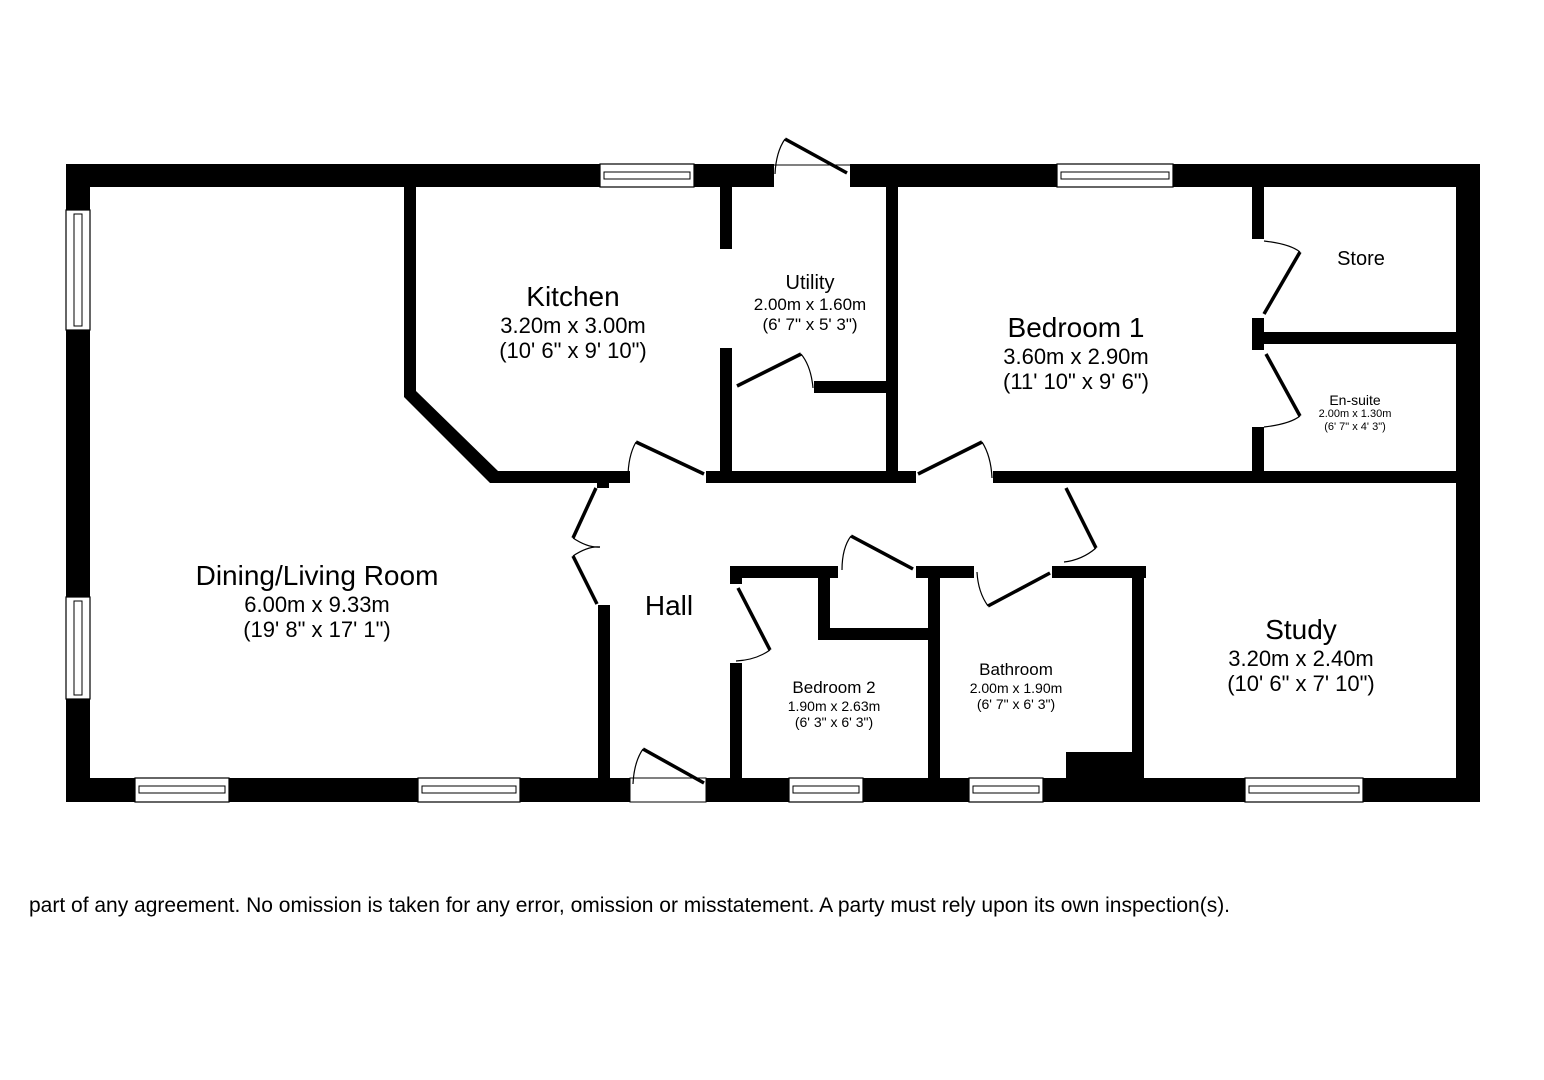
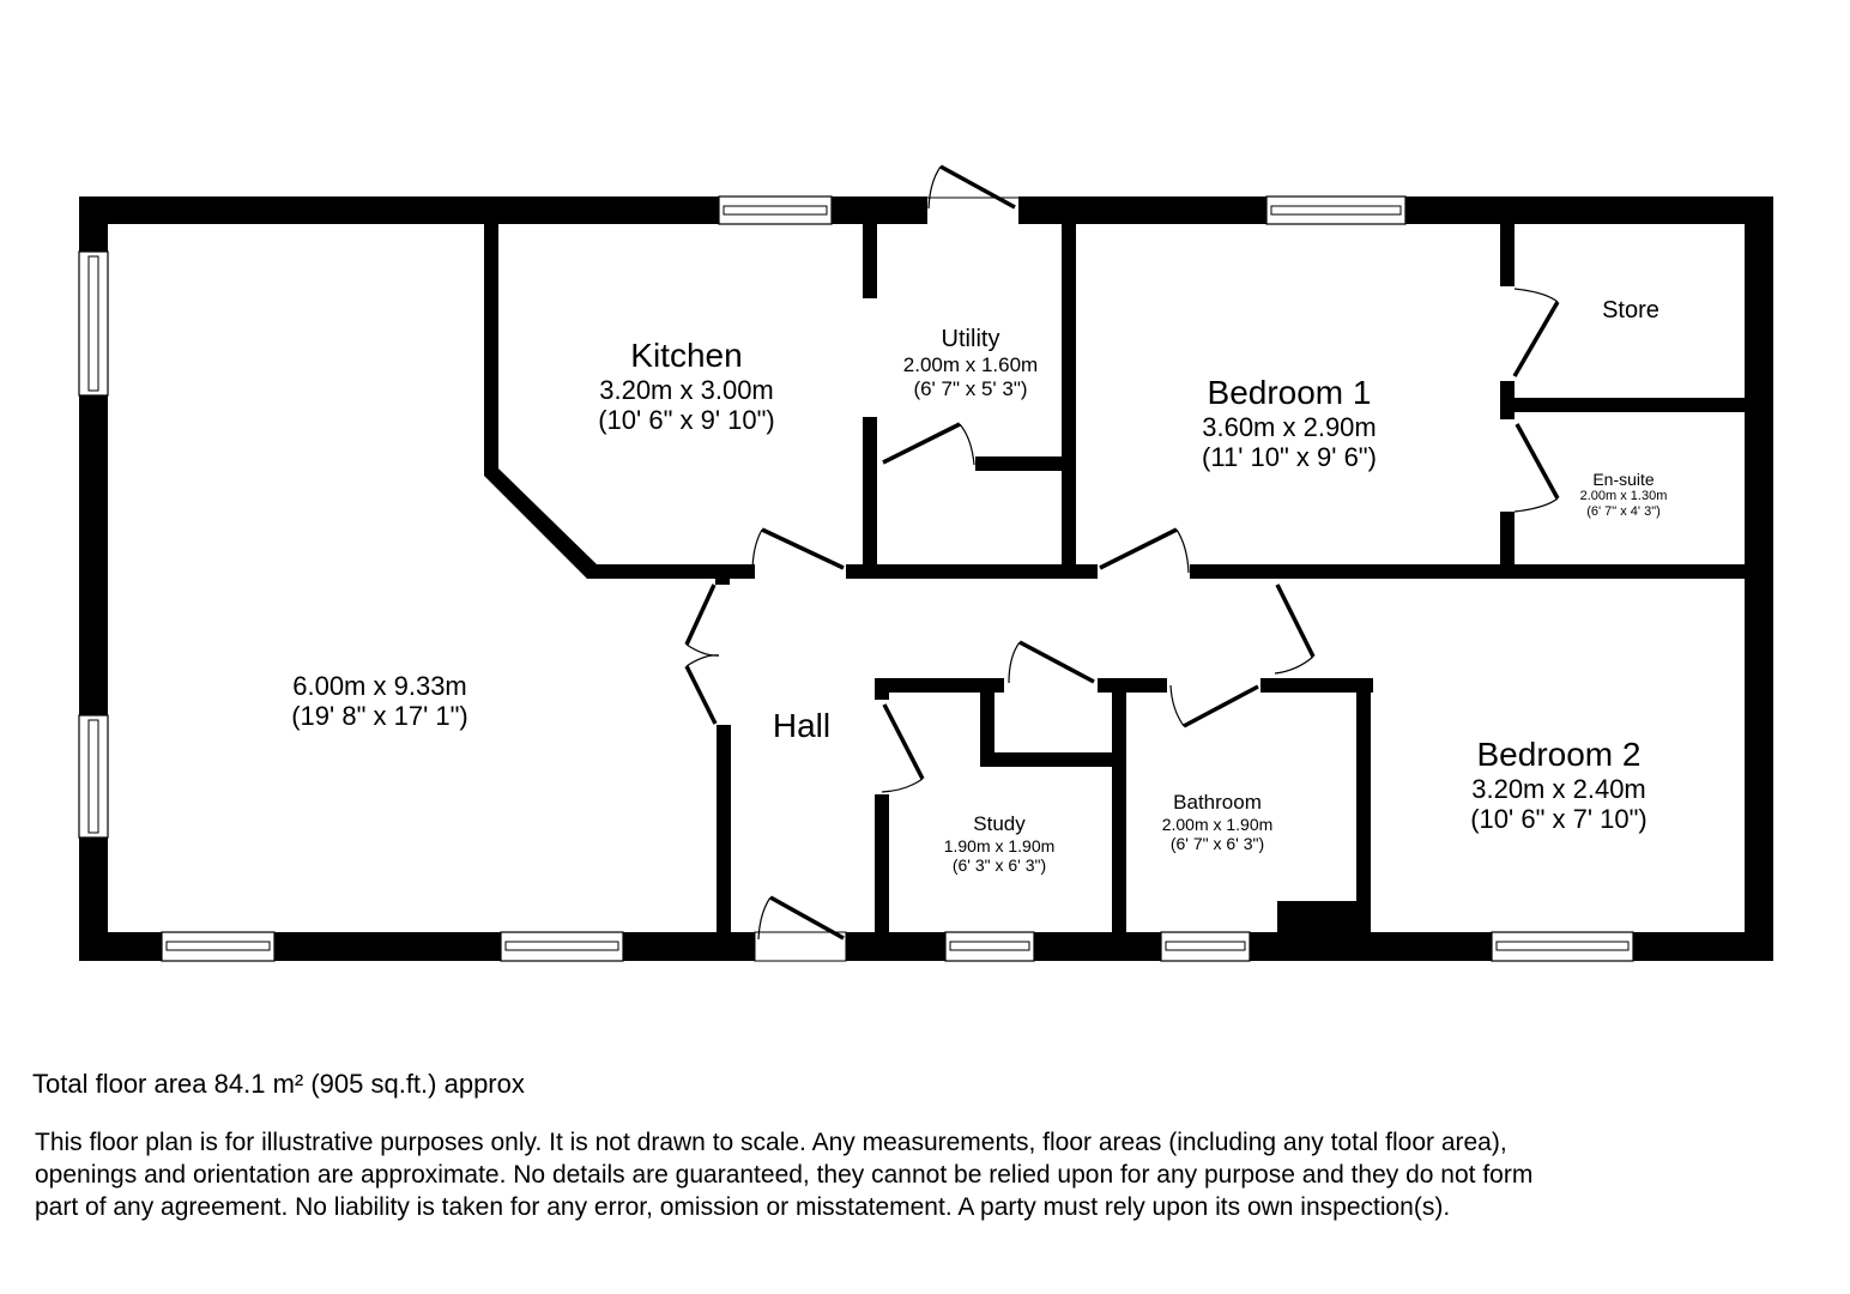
- Dining/Living Room
  6.00m x 9.33m
  (19' 8" x 17' 1")
  Kitchen
  3.20m x 3.00m
  (10' 6" x 9' 10")
  Utility
  2.00m x 1.60m
  (6' 7" x 5' 3")
  Bedroom 1
  3.60m x 2.90m
  (11' 10" x 9' 6")
  Store
  En-suite
  2.00m x 1.30m
  (6' 7" x 4' 3")
  Hall
- Bedroom 2
+ Study
- 1.90m x 2.63m
+ 1.90m x 1.90m
  (6' 3" x 6' 3")
  Bathroom
  2.00m x 1.90m
  (6' 7" x 6' 3")
- Study
+ Bedroom 2
  3.20m x 2.40m
  (10' 6" x 7' 10")
+ Total floor area 84.1 m² (905 sq.ft.) approx
+ This floor plan is for illustrative purposes only. It is not drawn to scale. Any measurements, floor areas (including any total floor area),
+ openings and orientation are approximate. No details are guaranteed, they cannot be relied upon for any purpose and they do not form
- part of any agreement. No omission is taken for any error, omission or misstatement. A party must rely upon its own inspection(s).
+ part of any agreement. No liability is taken for any error, omission or misstatement. A party must rely upon its own inspection(s).
